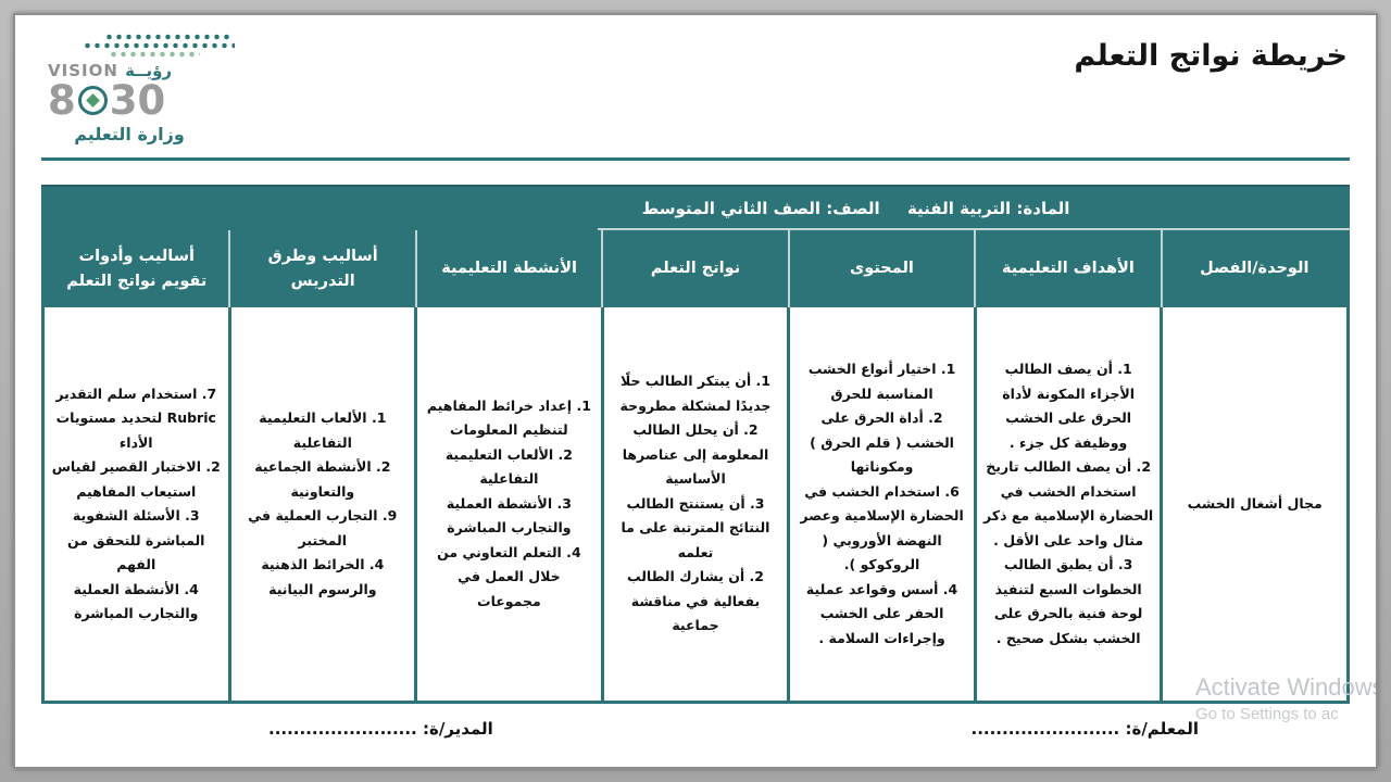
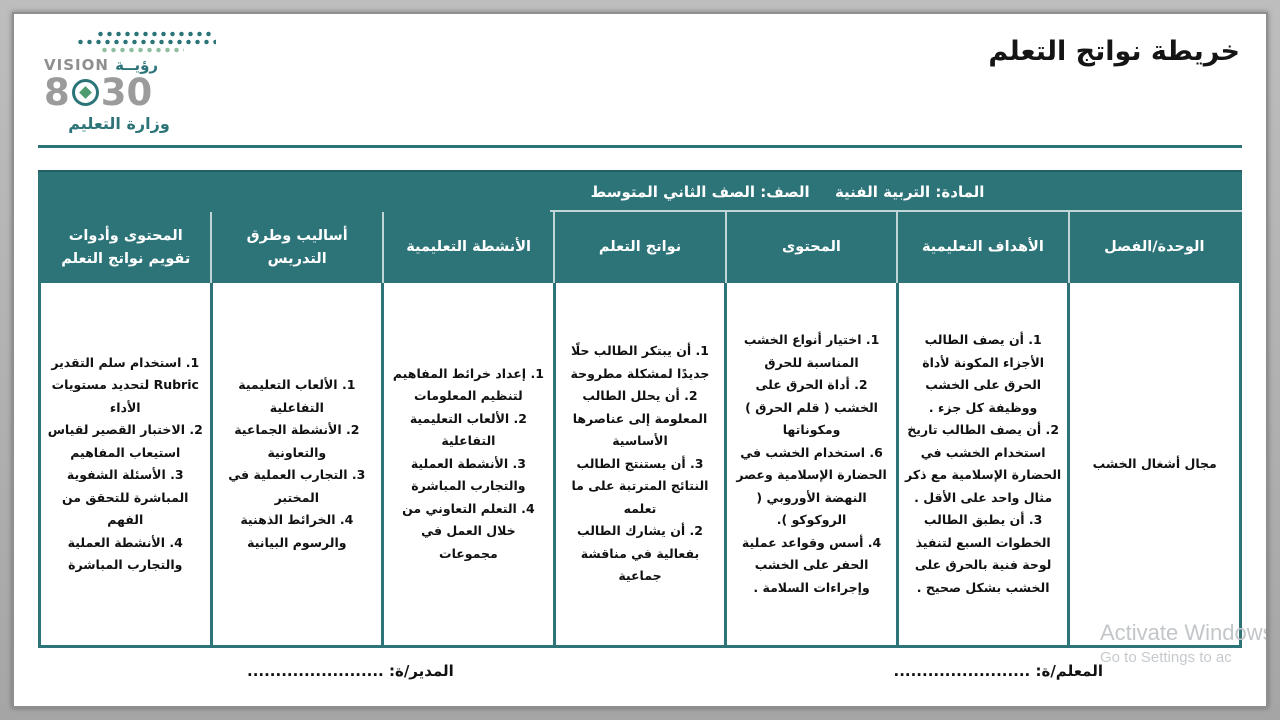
  VISION رؤيــة
  8
  30
  وزارة التعليم
  خريطة نواتج التعلم
  المادة: التربية الفنية
  الصف: الصف الثاني المتوسط
  الوحدة/الفصل
  الأهداف التعليمية
  المحتوى
  نواتج التعلم
  الأنشطة التعليمية
  أساليب وطرق التدريس
- أساليب وأدوات تقويم نواتج التعلم
+ المحتوى وأدوات تقويم نواتج التعلم
  مجال أشغال الخشب
  1. أن يصف الطالب الأجزاء المكونة لأداة الحرق على الخشب ووظيفة كل جزء .
  2. أن يصف الطالب تاريخ استخدام الخشب في الحضارة الإسلامية مع ذكر مثال واحد على الأقل .
  3. أن يطبق الطالب الخطوات السبع لتنفيذ لوحة فنية بالحرق على الخشب بشكل صحيح .
  1. اختيار أنواع الخشب المناسبة للحرق
  2. أداة الحرق على الخشب ( قلم الحرق ) ومكوناتها
  6. استخدام الخشب في الحضارة الإسلامية وعصر النهضة الأوروبي ( الروكوكو ).
  4. أسس وقواعد عملية الحفر على الخشب وإجراءات السلامة .
  1. أن يبتكر الطالب حلًا جديدًا لمشكلة مطروحة
  2. أن يحلل الطالب المعلومة إلى عناصرها الأساسية
  3. أن يستنتج الطالب النتائج المترتبة على ما تعلمه
  2. أن يشارك الطالب بفعالية في مناقشة جماعية
  1. إعداد خرائط المفاهيم لتنظيم المعلومات
  2. الألعاب التعليمية التفاعلية
  3. الأنشطة العملية والتجارب المباشرة
  4. التعلم التعاوني من خلال العمل في مجموعات
  1. الألعاب التعليمية التفاعلية
  2. الأنشطة الجماعية والتعاونية
- 9. التجارب العملية في المختبر
+ 3. التجارب العملية في المختبر
  4. الخرائط الذهنية والرسوم البيانية
- 7. استخدام سلم التقدير Rubric لتحديد مستويات الأداء
+ 1. استخدام سلم التقدير Rubric لتحديد مستويات الأداء
  2. الاختبار القصير لقياس استيعاب المفاهيم
  3. الأسئلة الشفوية المباشرة للتحقق من الفهم
  4. الأنشطة العملية والتجارب المباشرة
  المعلم/ة: ........................
  المدير/ة: ........................
  Activate Window
  Go to Settings to ac
